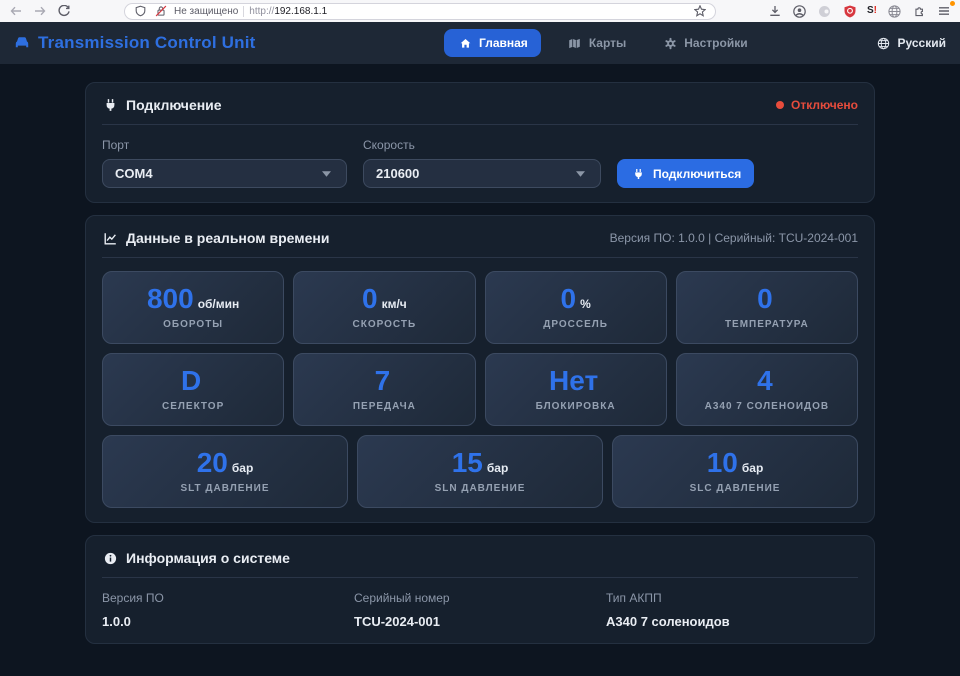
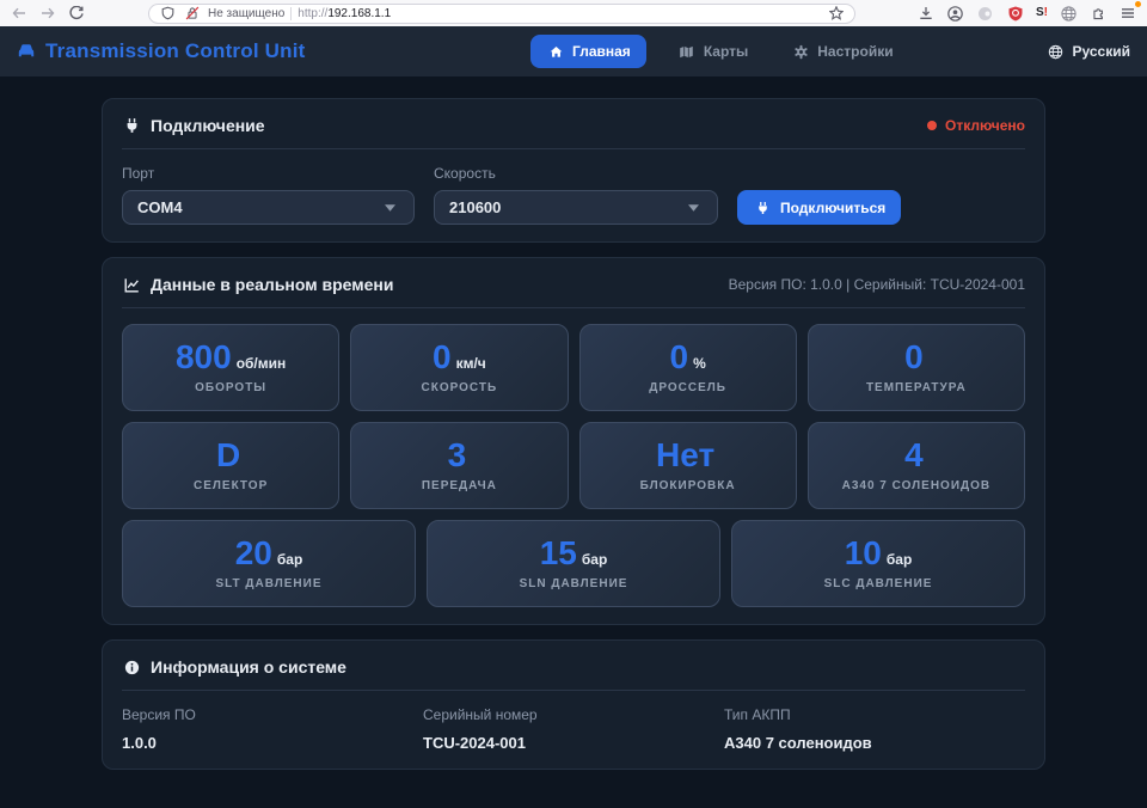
  Не защищено
  http://192.168.1.1
  S!
  Transmission Control Unit
  Главная
  Карты
  Настройки
  Русский
  Подключение
  Отключено
  Порт
  COM4
  Скорость
  210600
  Подключиться
  Данные в реальном времени
  Версия ПО: 1.0.0 | Серийный: TCU-2024-001
  800
  об/мин
  ОБОРОТЫ
  0
  км/ч
  СКОРОСТЬ
  0
  %
  ДРОССЕЛЬ
  0
  ТЕМПЕРАТУРА
  D
  СЕЛЕКТОР
- 7
+ 3
  ПЕРЕДАЧА
  Нет
  БЛОКИРОВКА
  4
  А340 7 СОЛЕНОИДОВ
  20
  бар
  SLT ДАВЛЕНИЕ
  15
  бар
  SLN ДАВЛЕНИЕ
  10
  бар
  SLC ДАВЛЕНИЕ
  Информация о системе
  Версия ПО
  1.0.0
  Серийный номер
  TCU-2024-001
  Тип АКПП
  А340 7 соленоидов
